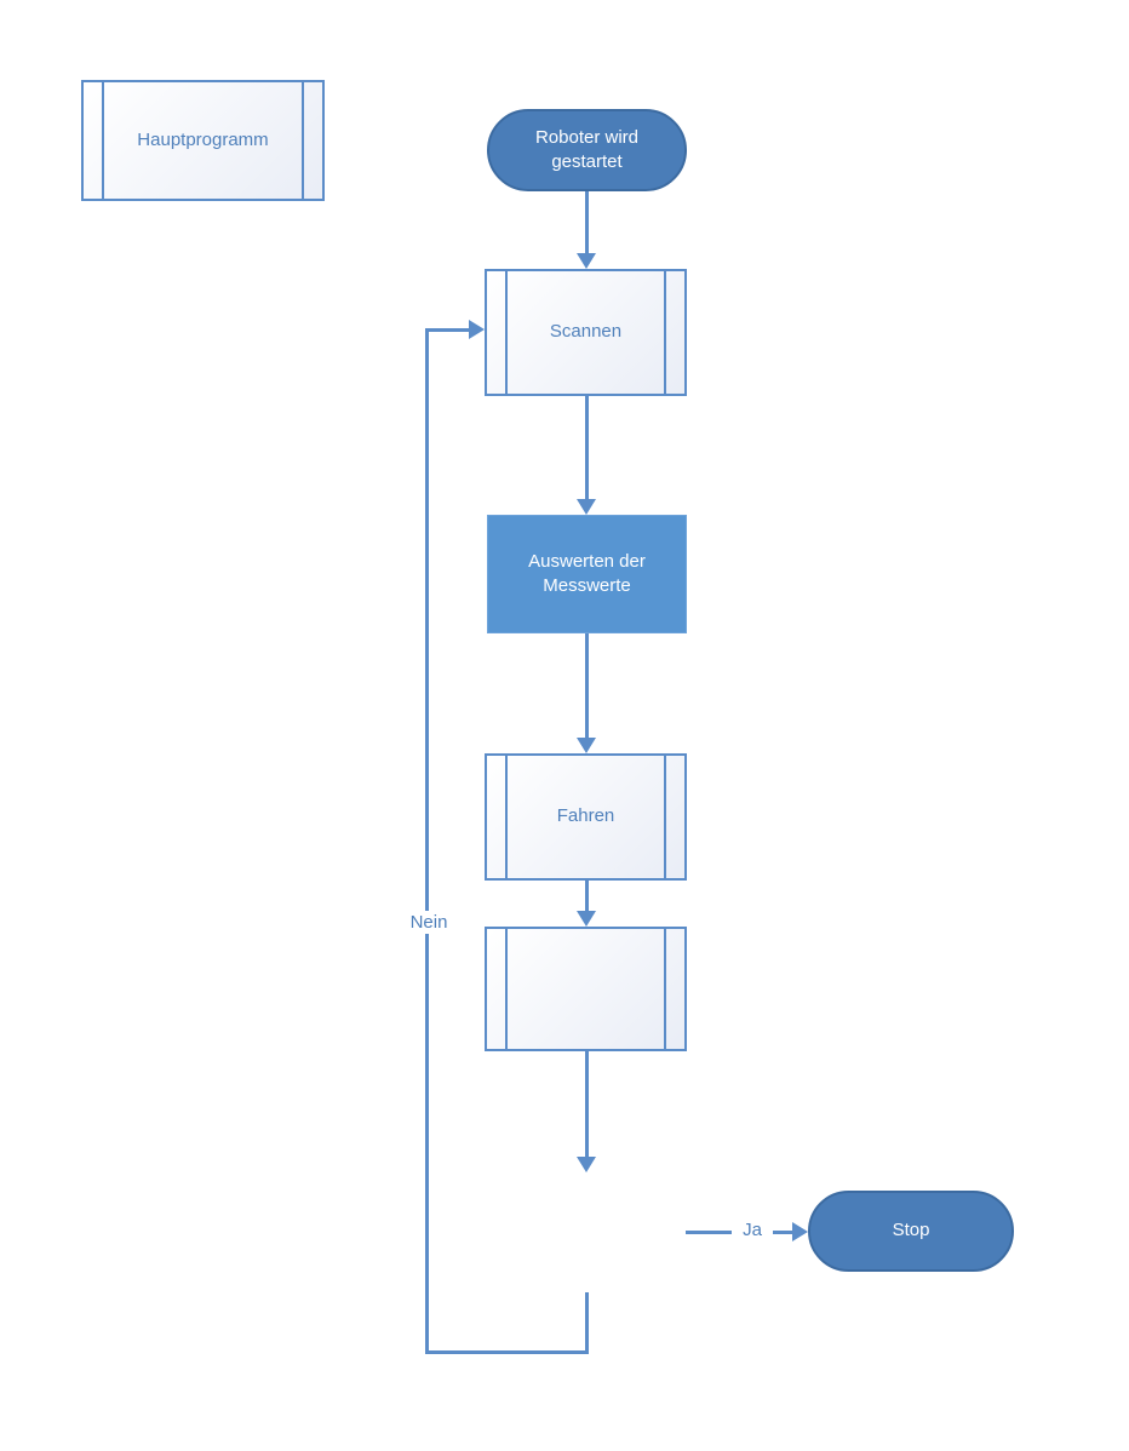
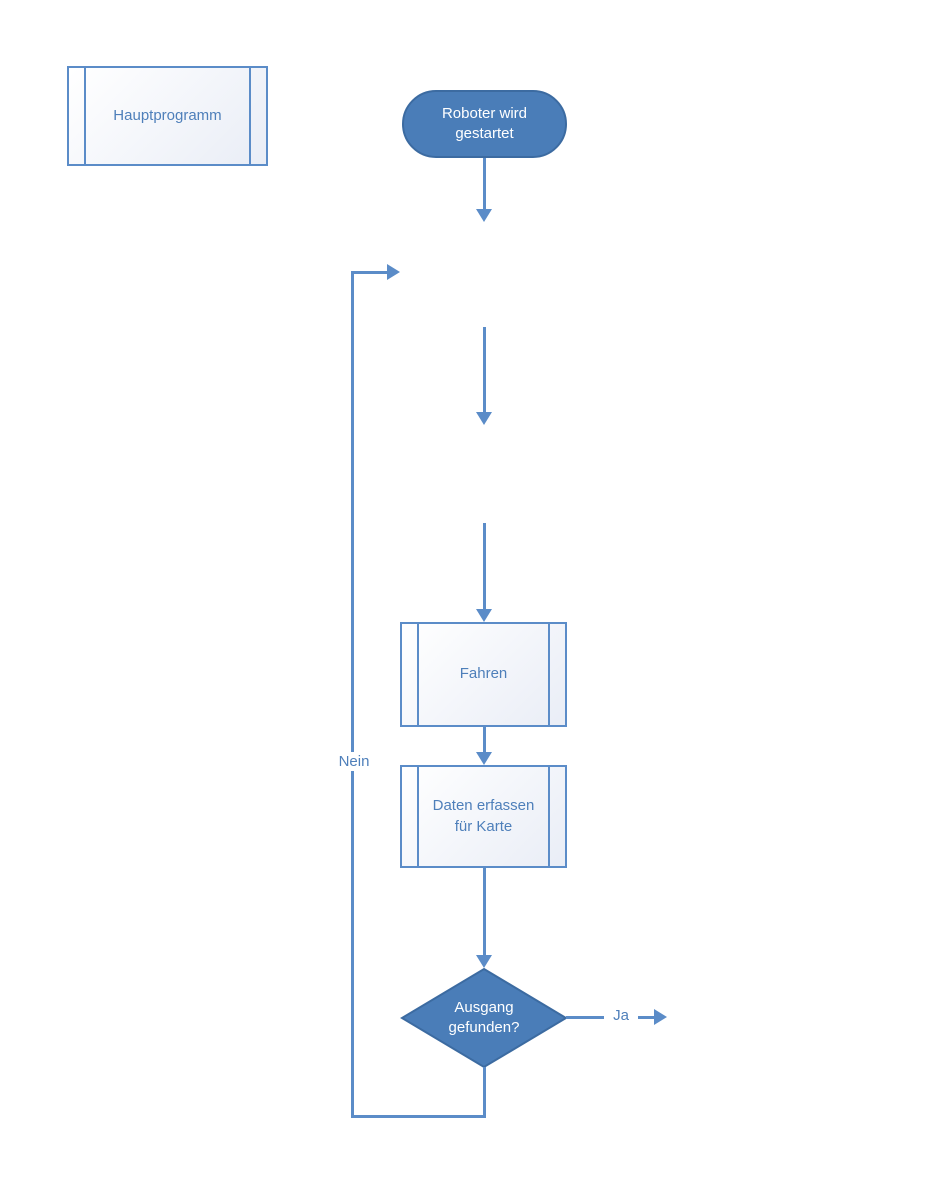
  Hauptprogramm
  Roboter wird gestartet
- Scannen
- Auswerten der Messwerte
  Fahren
+ Daten erfassen für Karte
+ Ausgang gefunden?
  Ja
- Stop
  Nein
